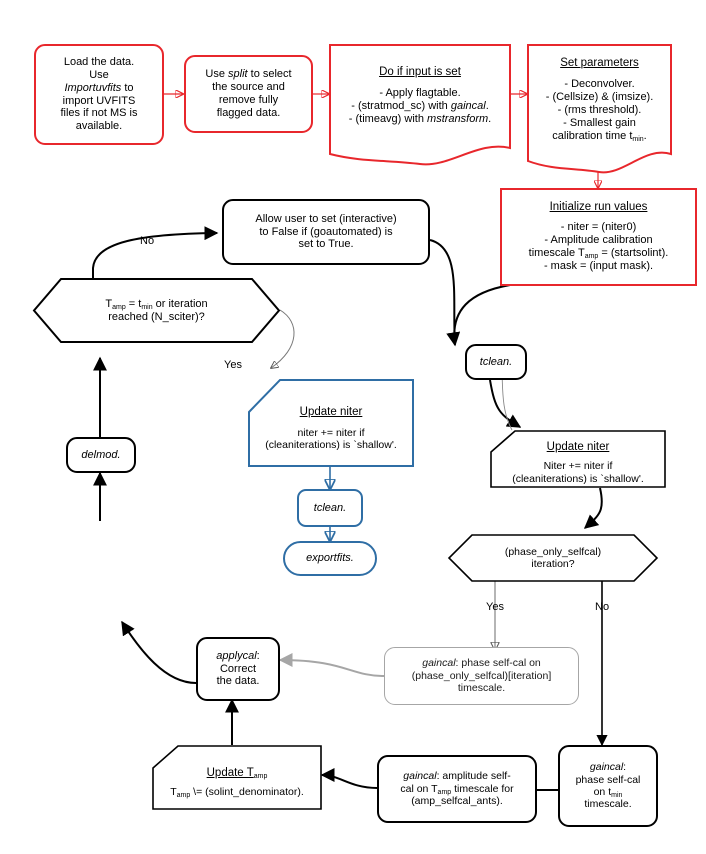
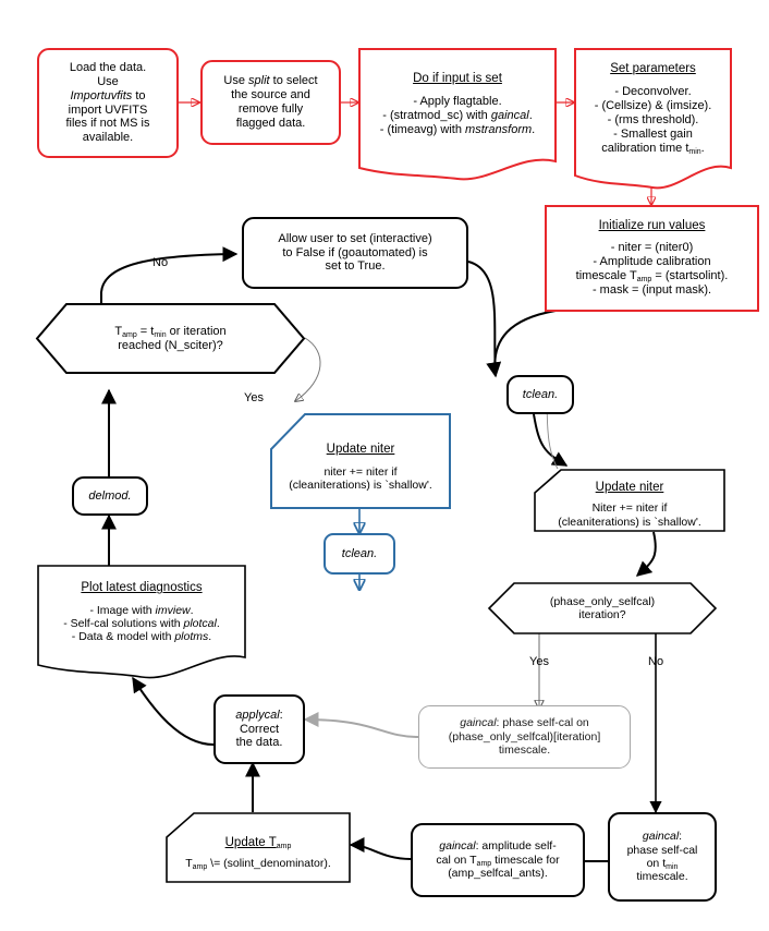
  Load the data.
  Use
  Importuvfits to
  import UVFITS
  files if not MS is
  available.
  Use split to select
  the source and
  remove fully
  flagged data.
  Do if input is set
  - Apply flagtable.
  - (stratmod_sc) with gaincal.
  - (timeavg) with mstransform.
  Set parameters
  - Deconvolver.
  - (Cellsize) & (imsize).
  - (rms threshold).
  - Smallest gain
  calibration time t .
  Initialize run values
  - niter = (niter0)
  - Amplitude calibration
  timescale T = (startsolint).
  - mask = (input mask).
  Allow user to set (interactive)
  to False if (goautomated) is
  set to True.
  T = t or iteration
  reached (N_sciter)?
  Update niter
  niter += niter if
  (cleaniterations) is `shallow'.
  tclean.
- exportfits.
  tclean.
  Update niter
  Niter += niter if
  (cleaniterations) is `shallow'.
  (phase_only_selfcal)
  iteration?
  delmod.
+ Plot latest diagnostics
+ - Image with imview.
+ - Self-cal solutions with plotcal.
+ - Data & model with plotms.
  applycal:
  Correct
  the data.
  gaincal: phase self-cal on
  (phase_only_selfcal)[iteration]
  timescale.
  Update T
  T \= (solint_denominator).
  gaincal: amplitude self-
  cal on T timescale for
  (amp_selfcal_ants).
  gaincal:
  phase self-cal
  timescale.
  No
  Yes
  Yes
  No
